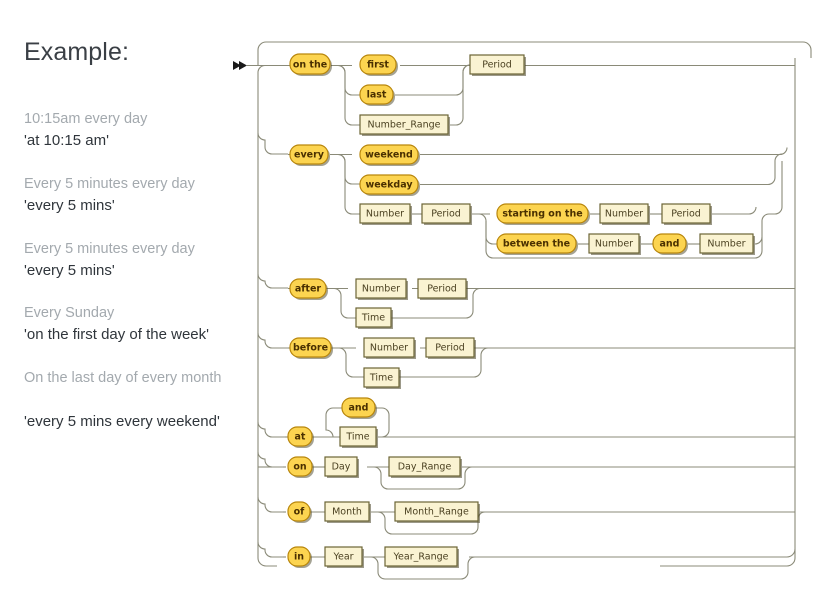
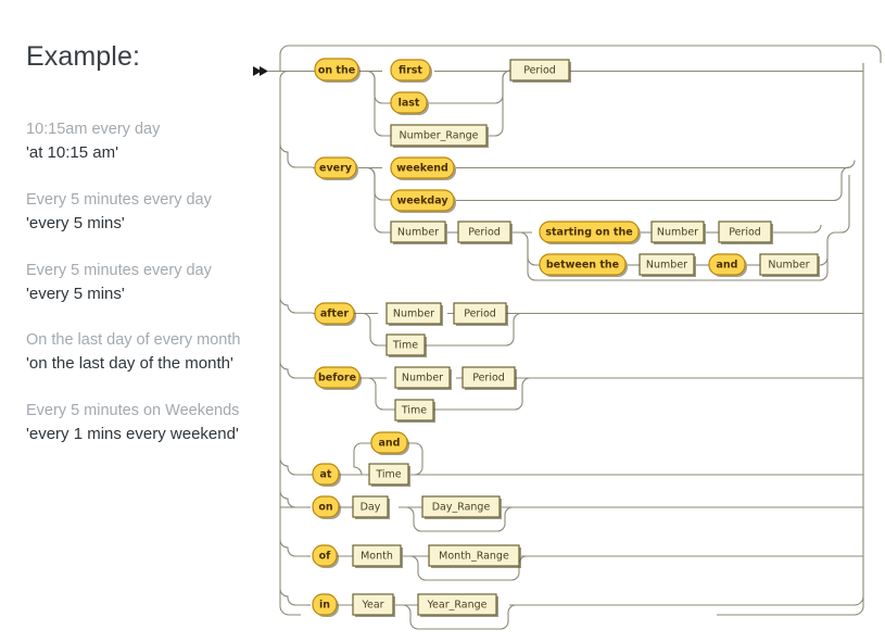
  Example:
  10:15am every day
  'at 10:15 am'
  Every 5 minutes every day
  'every 5 mins'
  Every 5 minutes every day
  'every 5 mins'
- Every Sunday
- 'on the first day of the week'
  On the last day of every month
+ 'on the last day of the month'
+ Every 5 minutes on Weekends
- 'every 5 mins every weekend'
+ 'every 1 mins every weekend'
  on the
  first
  last
  Number_Range
  Period
  every
  weekend
  weekday
  Number
  Period
  starting on the
  Number
  Period
  between the
  Number
  and
  Number
  after
  Number
  Period
  Time
  before
  Number
  Period
  Time
  and
  at
  Time
  on
  Day
  Day_Range
  of
  Month
  Month_Range
  in
  Year
  Year_Range
